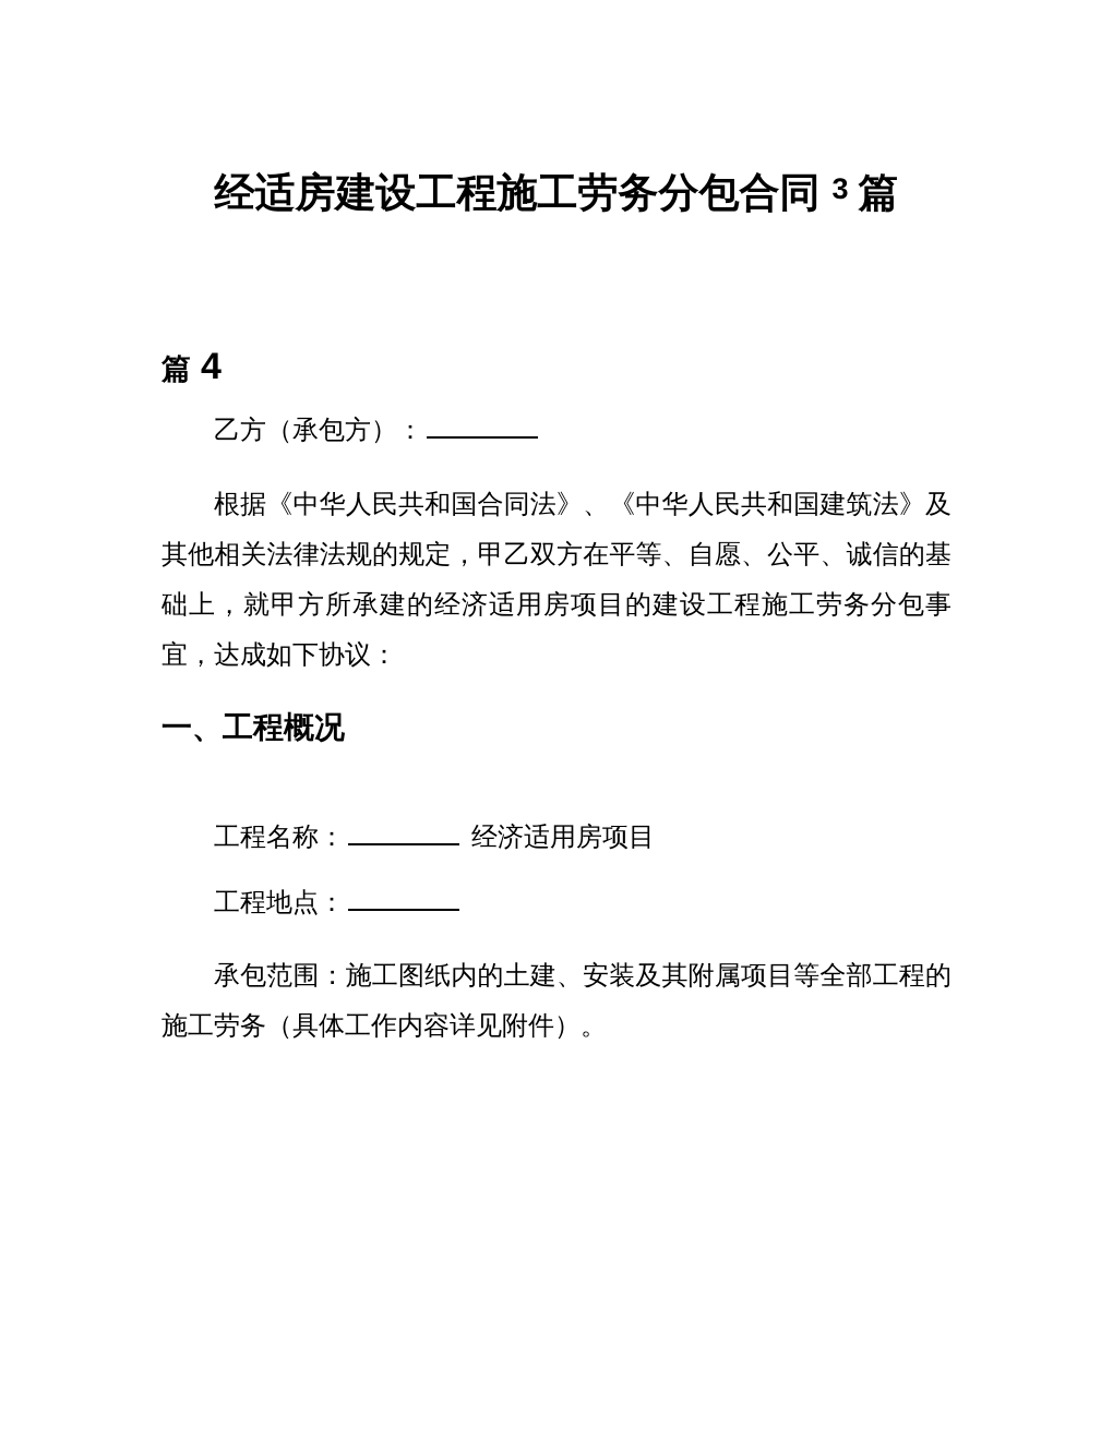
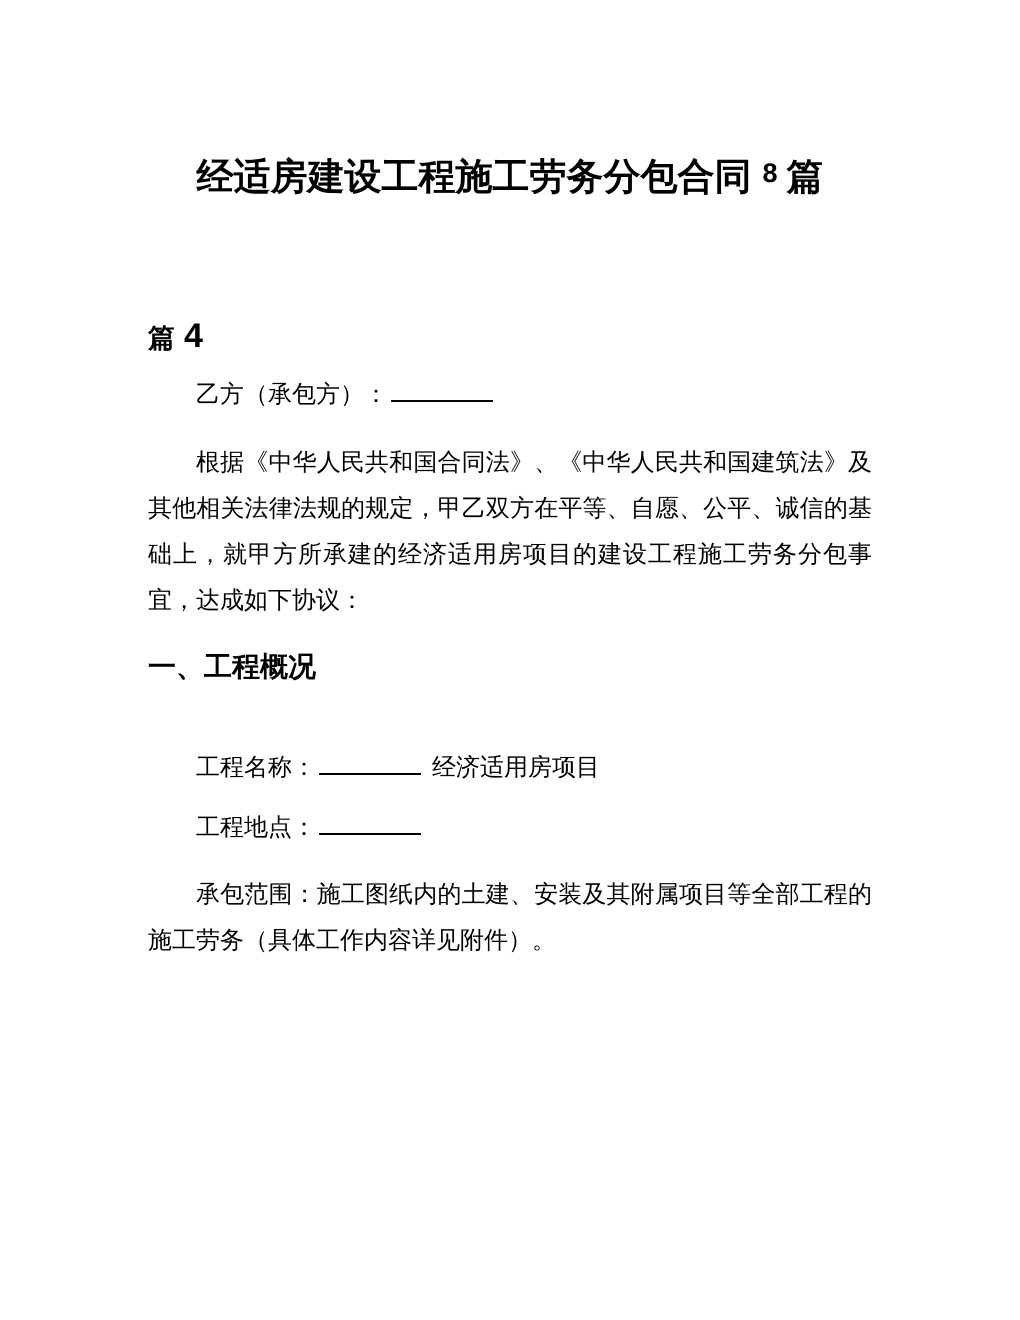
- 经适房建设工程施工劳务分包合同 3 篇
+ 经适房建设工程施工劳务分包合同 8 篇
  篇 4
  乙方（承包方）：
  根据《中华人民共和国合同法》、《中华人民共和国建筑法》及其他相关法律法规的规定，甲乙双方在平等、自愿、公平、诚信的基础上，就甲方所承建的经济适用房项目的建设工程施工劳务分包事宜，达成如下协议：
  一、工程概况
  工程名称： 经济适用房项目
  工程地点：
  承包范围：施工图纸内的土建、安装及其附属项目等全部工程的施工劳务（具体工作内容详见附件）。
